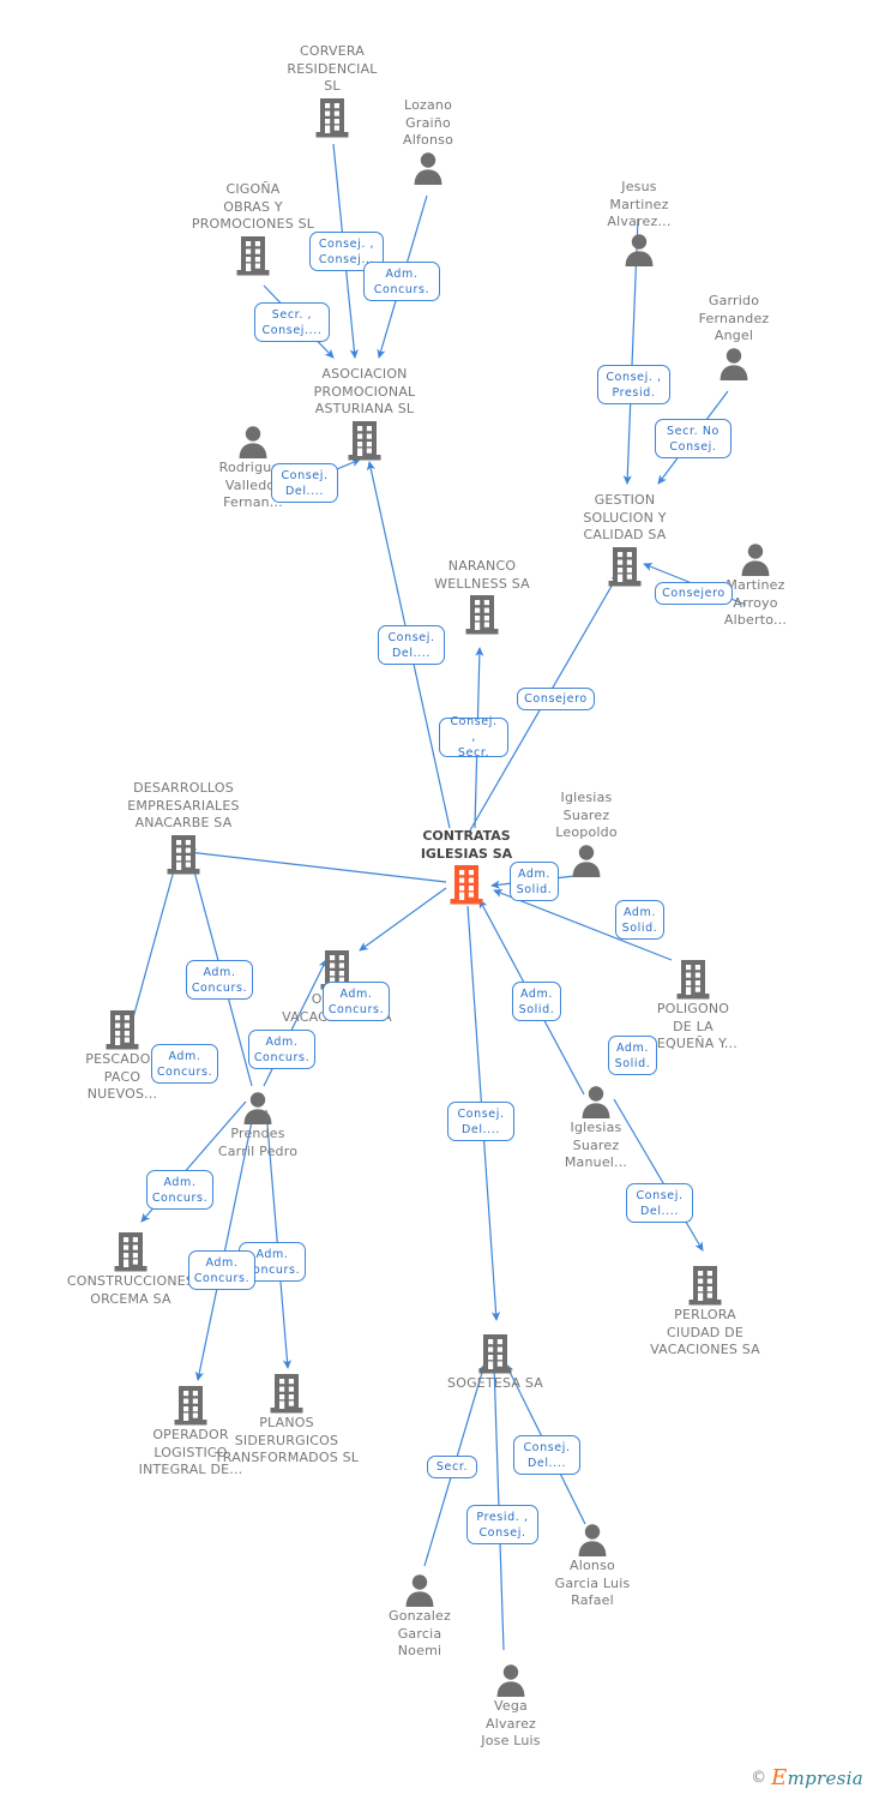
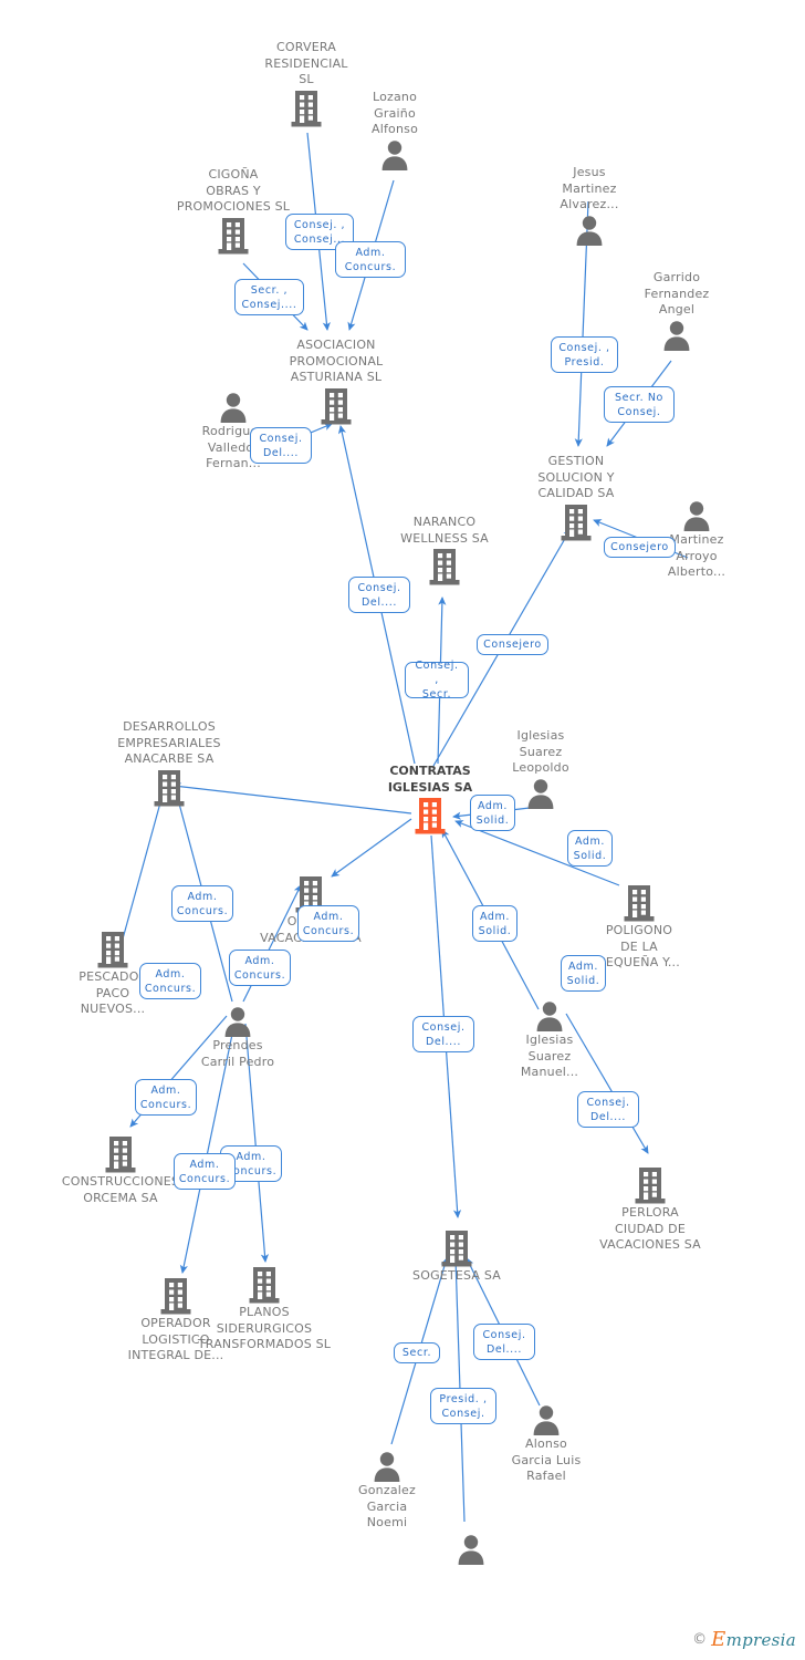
  CORVERA
  RESIDENCIAL
  SL
  Lozano
  Graiño
  Alfonso
  CIGOÑA
  OBRAS Y
  PROMOCIONES SL
  ASOCIACION
  PROMOCIONAL
  ASTURIANA SL
  Rodrigu
  Valled
  Fernan.
  Jesus
  Martinez
  Alvarez...
  Garrido
  Fernandez
  Angel
  GESTION
  SOLUCION Y
  CALIDAD SA
  Martinez
  Arroyo
  Alberto...
  NARANCO
  WELLNESS SA
  DESARROLLOS
  EMPRESARIALES
  ANACARBE SA
  CONTRATAS
  IGLESIAS SA
  Iglesias
  Suarez
  Leopoldo
  POLIGONO
  DE LA
  EQUEÑA Y...
  PESCADO
  PACO
  NUEVOS...
  Prendes
  Carril Pedro
  Iglesias
  Suarez
  Manuel...
  CONSTRUCCIONE
  ORCEMA SA
  PERLORA
  CIUDAD DE
  VACACIONES SA
  OPERADOR
  LOGISTICO
  INTEGRAL DE...
  PLANOS
  SIDERURGICOS
  TRANSFORMADOS SL
  SOGETESA SA
  Alonso
  Garcia Luis
  Rafael
  Gonzalez
  Garcia
  Noemi
- Vega
- Alvarez
- Jose Luis
  Consej. ,
  Consej...
  Adm.
  Concurs.
  Secr. ,
  Consej....
  Consej.
  Del....
  Consej. ,
  Presid.
  Secr. No
  Consej.
  Consejero
  Consej.
  Del....
  Consejero
  Consej. ,
  Secr.
  Adm.
  Solid.
  Adm.
  Solid.
  Adm.
  Concurs.
  Adm.
  Concurs.
  Adm.
  Solid.
  Adm.
  Concurs.
  Adm.
  Concurs.
  Adm.
  Solid.
  Consej.
  Del....
  Adm.
  Concurs.
  Consej.
  Del....
  Adm.
  oncurs.
  Adm.
  Concurs.
  Secr.
  Consej.
  Del....
  Presid. ,
  Consej.
  ©
  Empresia
